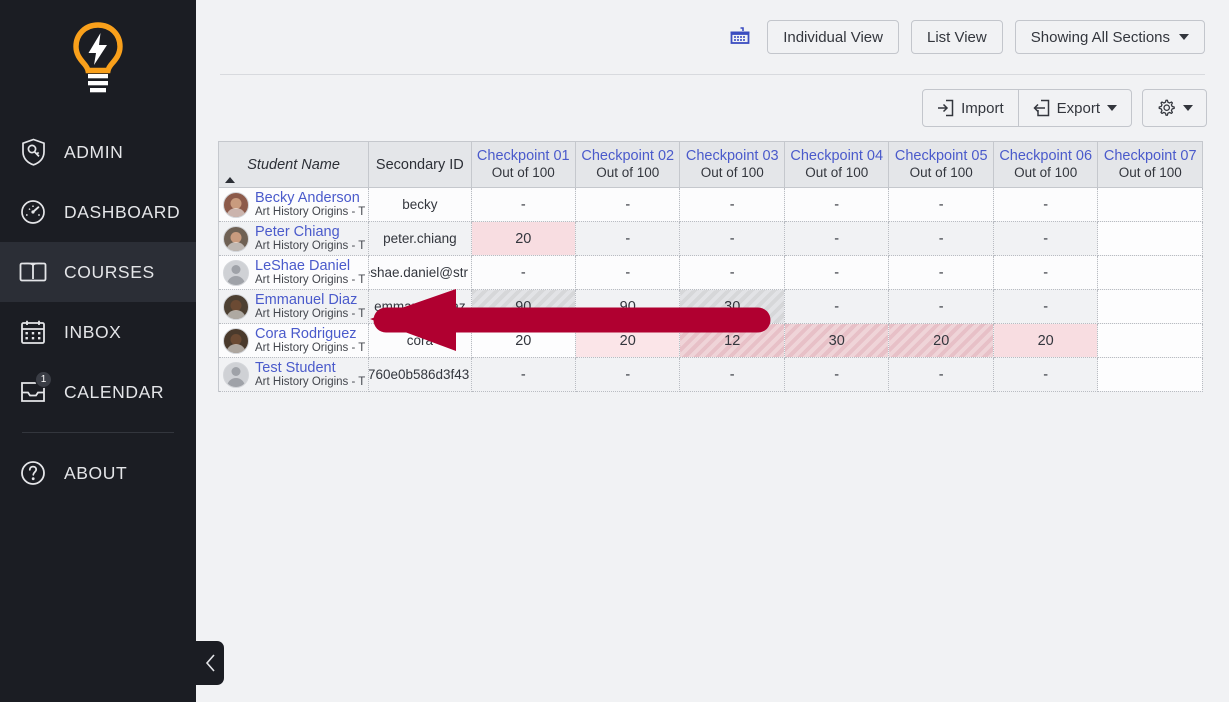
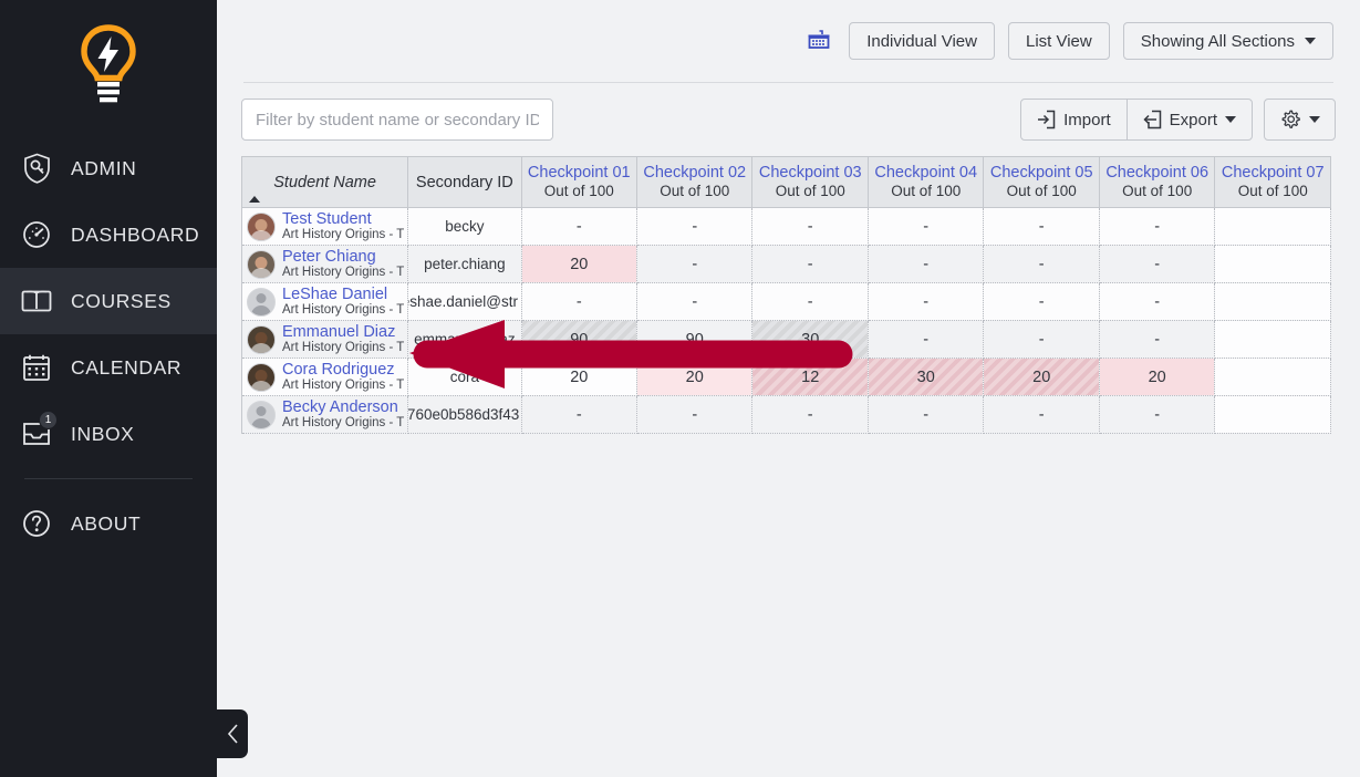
  ADMIN
  DASHBOARD
  COURSES
- INBOX
+ CALENDAR
  1
- CALENDAR
+ INBOX
  ABOUT
  Individual View
  List View
  Showing All Sections
+ Filter by student name or secondary ID
  Import
  Export
  Student Name	Secondary ID	Checkpoint 01 Out of 100	Checkpoint 02 Out of 100	Checkpoint 03 Out of 100	Checkpoint 04 Out of 100	Checkpoint 05 Out of 100	Checkpoint 06 Out of 100	Checkpoint 07 Out of 100
- Becky AndersonArt History Origins - T	becky	-	-	-	-	-	-
+ Test StudentArt History Origins - T	becky	-	-	-	-	-	-
  Peter ChiangArt History Origins - T	peter.chiang	20	-	-	-	-	-
  LeShae DanielArt History Origins - T	shae.daniel@str	-	-	-	-	-	-
  Emmanuel DiazArt History Origins - T	emmz	90	90	30	-	-	-
  Cora RodriguezArt History Origins - T	cor	20	20	12	30	20	20
- Test StudentArt History Origins - T	760e0b586d3f43	-	-	-	-	-	-
+ Becky AndersonArt History Origins - T	760e0b586d3f43	-	-	-	-	-	-
